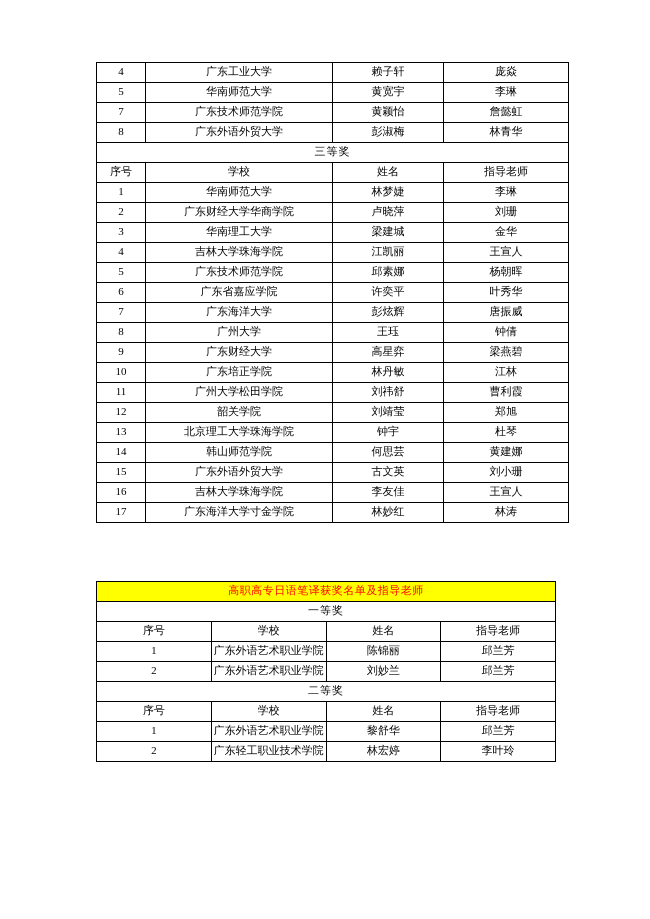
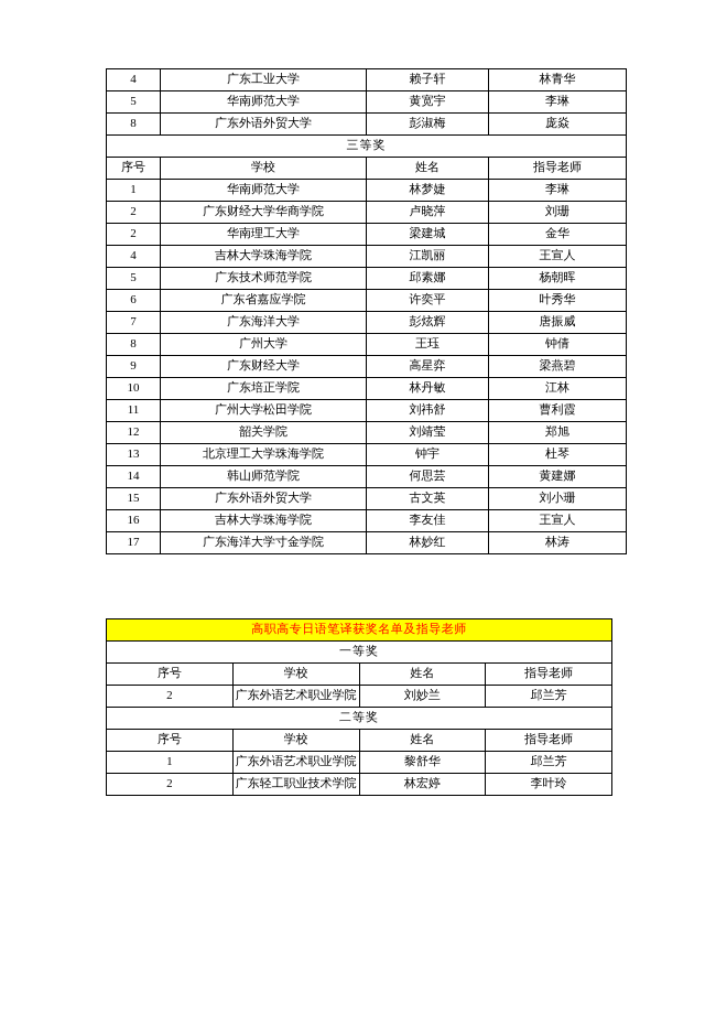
- 4	广东工业大学	赖子轩	庞焱
+ 4	广东工业大学	赖子轩	林青华
  5	华南师范大学	黄宽宇	李琳
- 7	广东技术师范学院	黄颖怡	詹懿虹
- 8	广东外语外贸大学	彭淑梅	林青华
+ 8	广东外语外贸大学	彭淑梅	庞焱
  三等奖
  序号	学校	姓名	指导老师
  1	华南师范大学	林梦婕	李琳
  2	广东财经大学华商学院	卢晓萍	刘珊
- 3	华南理工大学	梁建城	金华
+ 2	华南理工大学	梁建城	金华
  4	吉林大学珠海学院	江凯丽	王宣人
  5	广东技术师范学院	邱素娜	杨朝晖
  6	广东省嘉应学院	许奕平	叶秀华
  7	广东海洋大学	彭炫辉	唐振威
  8	广州大学	王珏	钟倩
  9	广东财经大学	高星弈	梁燕碧
  10	广东培正学院	林丹敏	江林
  11	广州大学松田学院	刘祎舒	曹利霞
  12	韶关学院	刘靖莹	郑旭
  13	北京理工大学珠海学院	钟宇	杜琴
  14	韩山师范学院	何思芸	黄建娜
  15	广东外语外贸大学	古文英	刘小珊
  16	吉林大学珠海学院	李友佳	王宣人
  17	广东海洋大学寸金学院	林妙红	林涛
  高职高专日语笔译获奖名单及指导老师
  一等奖
  序号	学校	姓名	指导老师
- 1	广东外语艺术职业学院	陈锦丽	邱兰芳
  2	广东外语艺术职业学院	刘妙兰	邱兰芳
  二等奖
  序号	学校	姓名	指导老师
  1	广东外语艺术职业学院	黎舒华	邱兰芳
  2	广东轻工职业技术学院	林宏婷	李叶玲
